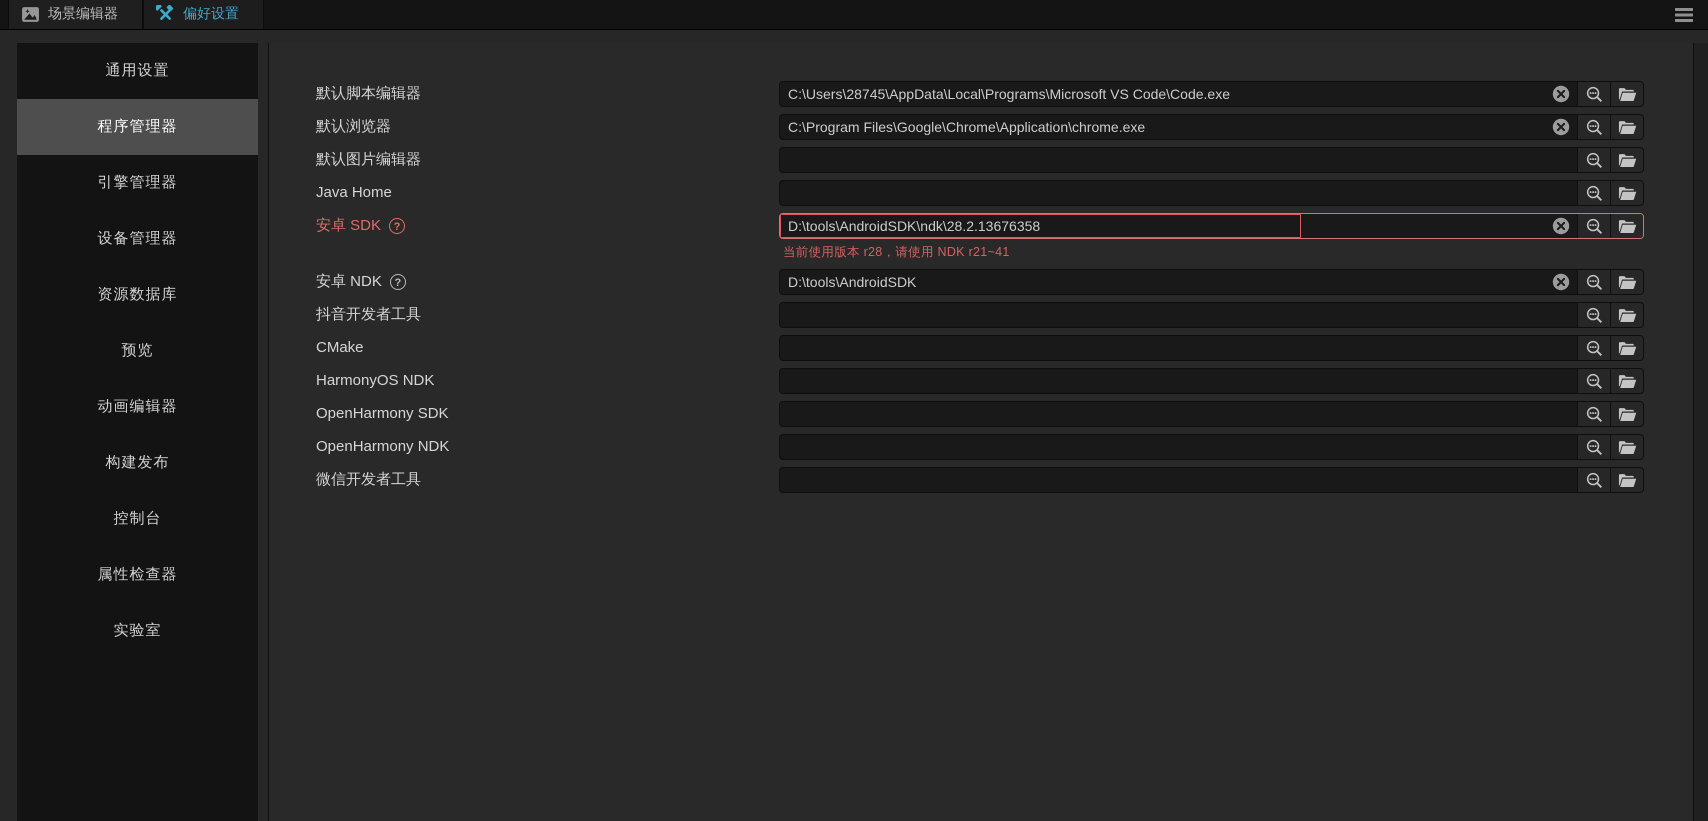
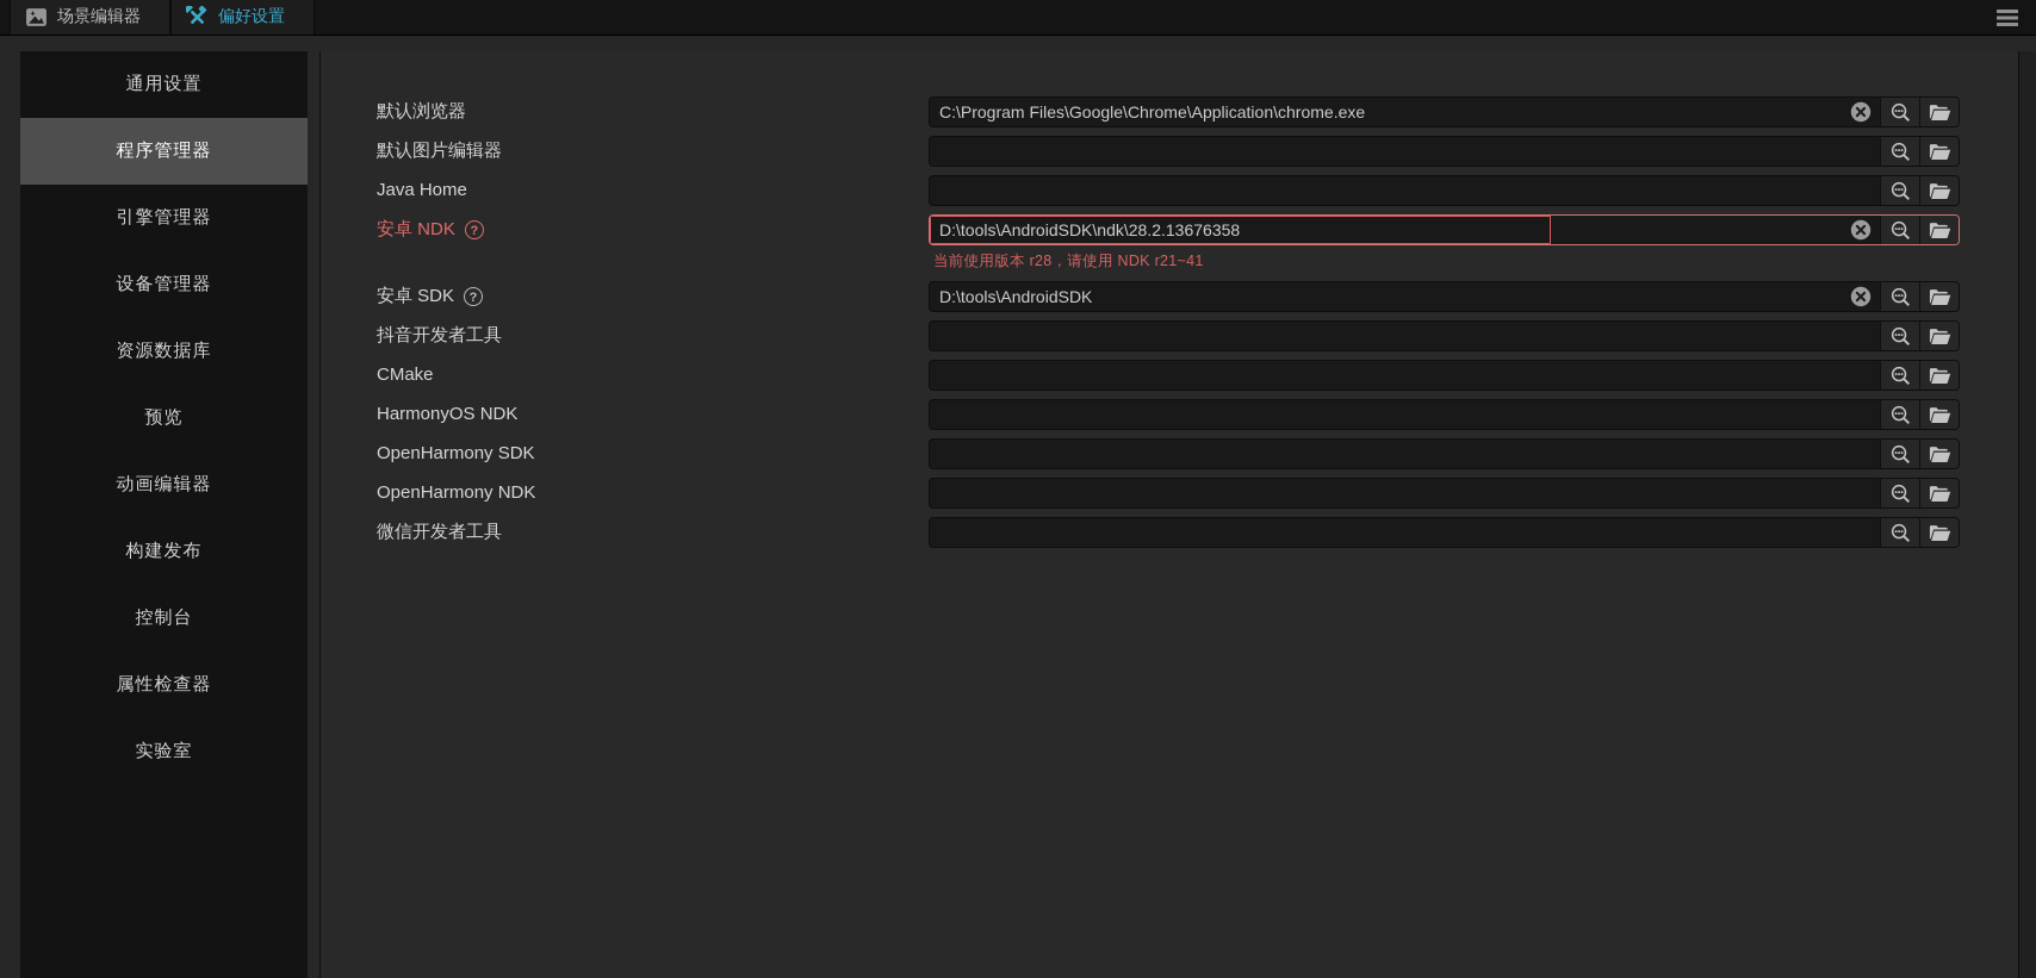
  场景编辑器
  偏好设置
  通用设置
  程序管理器
  引擎管理器
  设备管理器
  资源数据库
  预览
  动画编辑器
  构建发布
  控制台
  属性检查器
  实验室
- 默认脚本编辑器
- C:\Users\28745\AppData\Local\Programs\Microsoft VS Code\Code.exe
  默认浏览器
  C:\Program Files\Google\Chrome\Application\chrome.exe
  默认图片编辑器
  Java Home
- 安卓 SDK
+ 安卓 NDK
  ?
  D:\tools\AndroidSDK\ndk\28.2.13676358
  当前使用版本 r28，请使用 NDK r21~41
- 安卓 NDK
+ 安卓 SDK
  ?
  D:\tools\AndroidSDK
  抖音开发者工具
  CMake
  HarmonyOS NDK
  OpenHarmony SDK
  OpenHarmony NDK
  微信开发者工具
